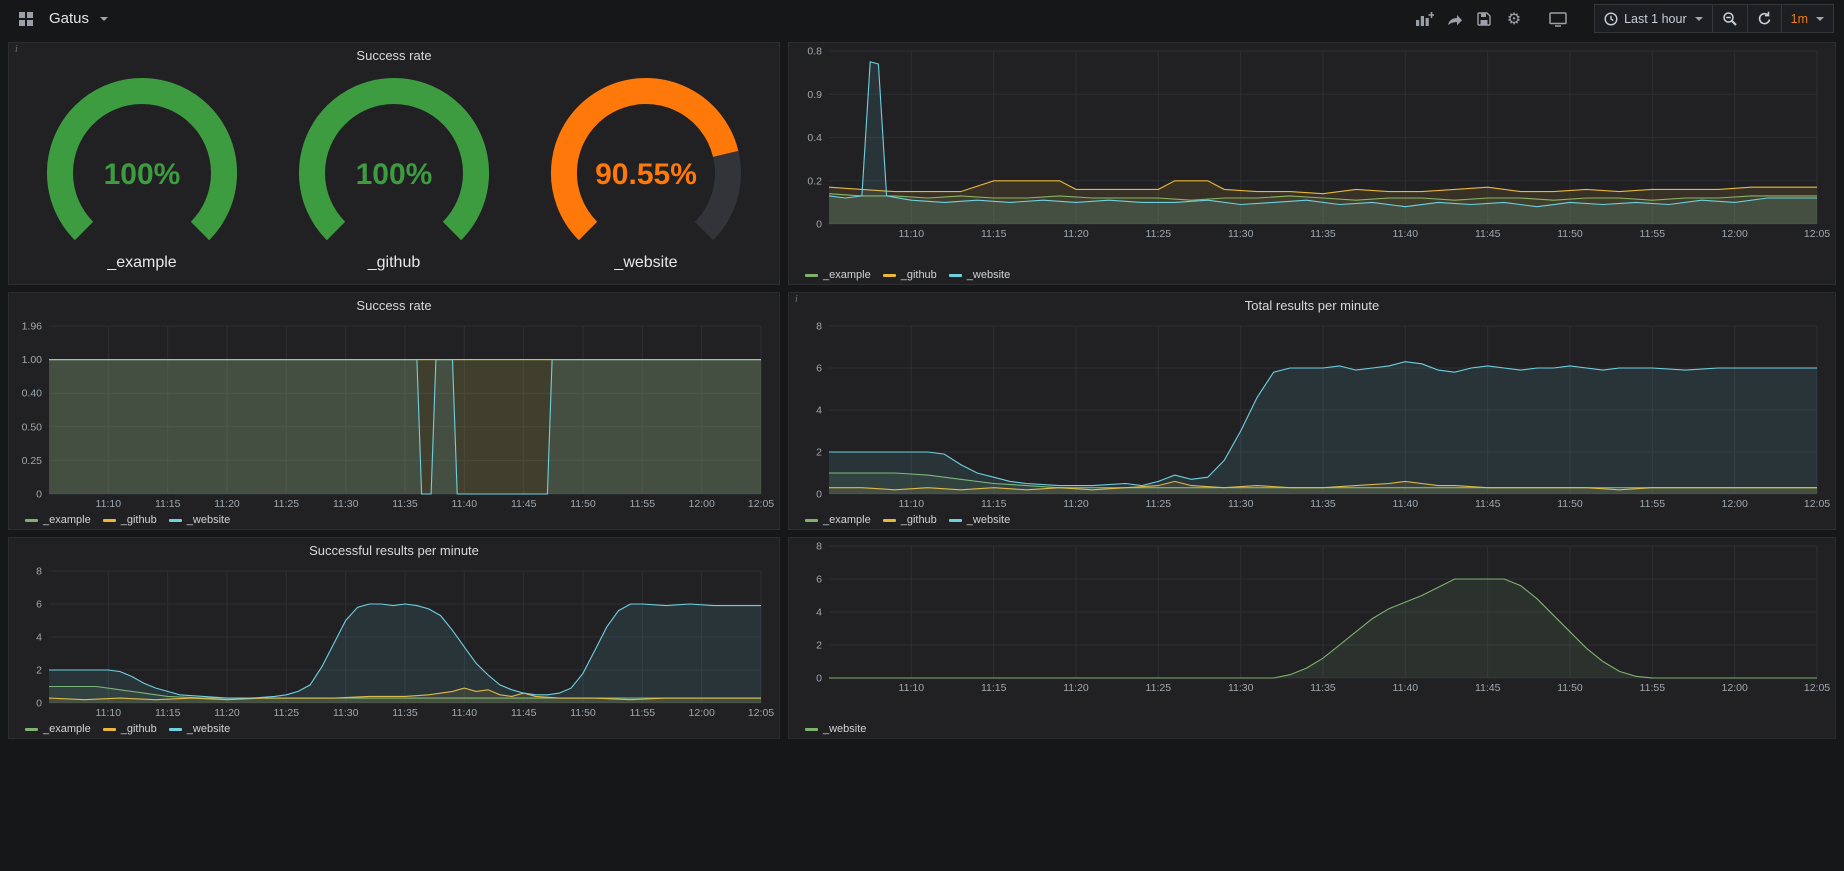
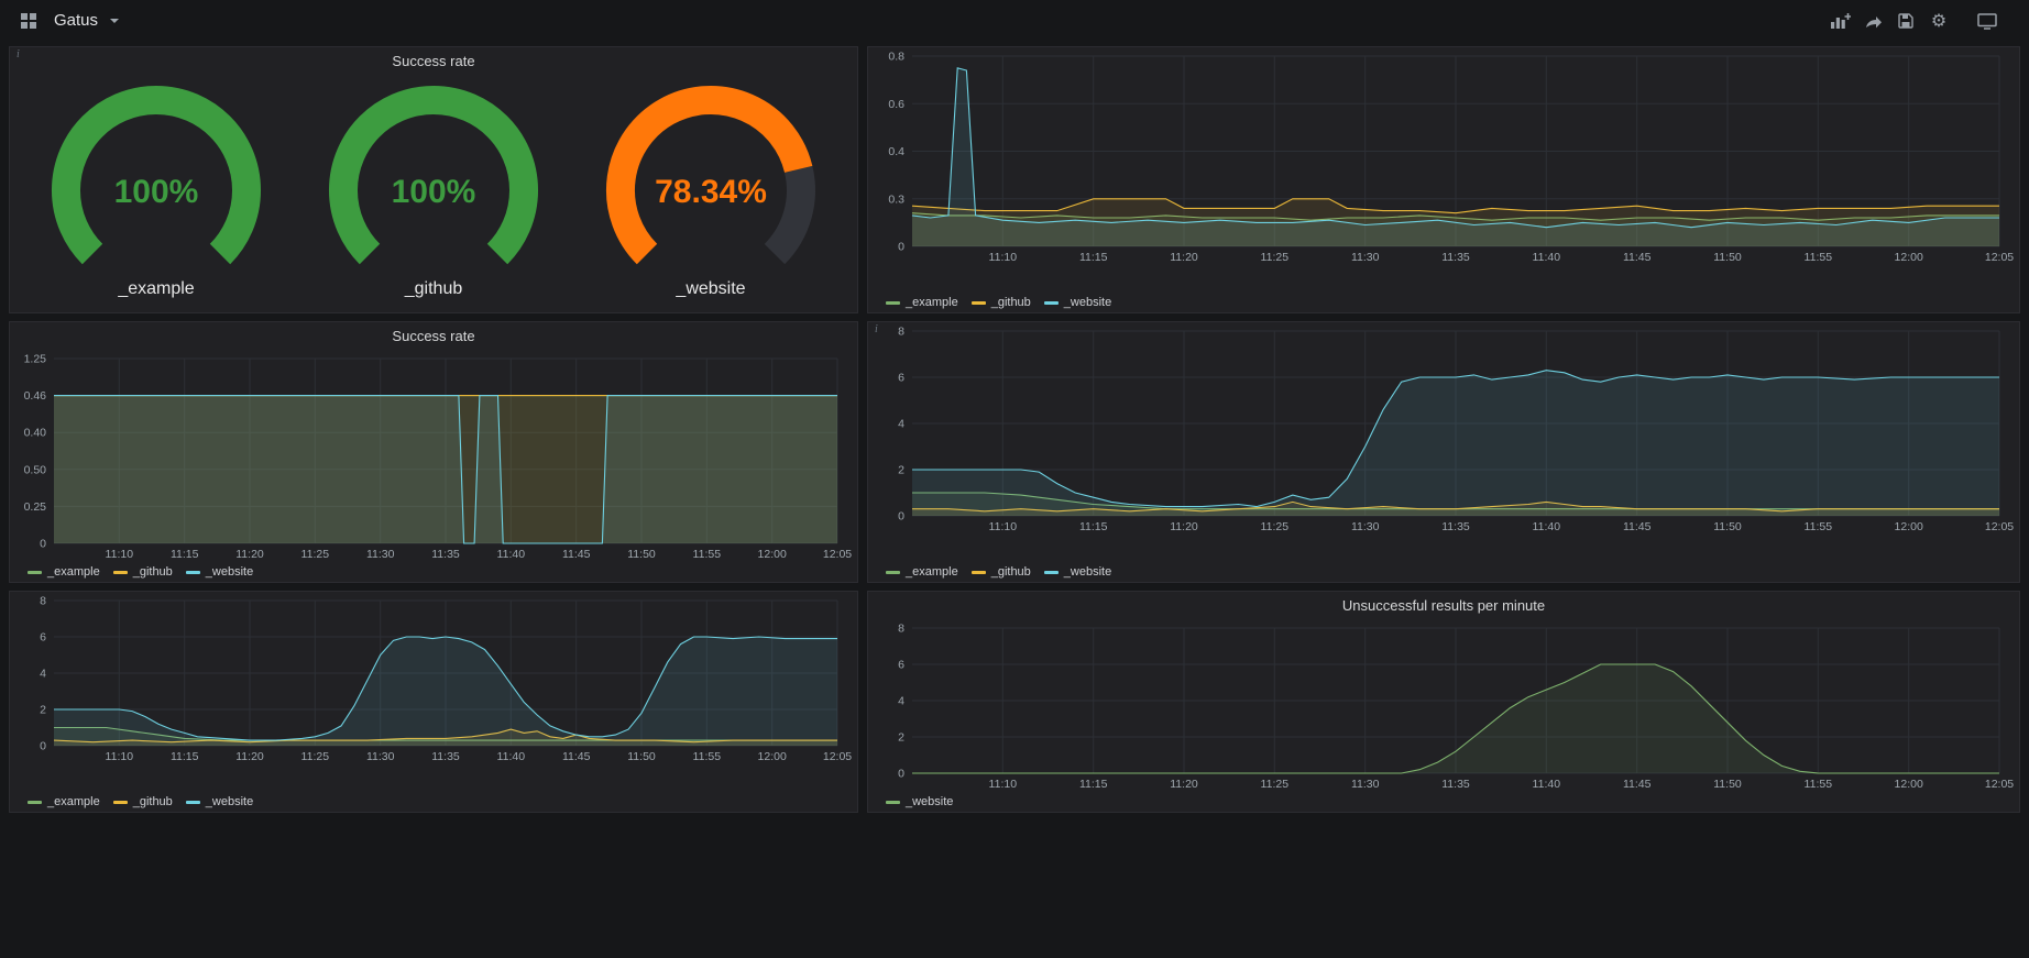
  Gatus
  ⚙
- Last 1 hour
- 1m
  i
  Success rate
  100%
  _example
  100%
  _github
- 90.55%
+ 78.34%
  _website
  0
- 0.2
+ 0.3
  0.4
- 0.9
+ 0.6
  0.8
  11:10
  11:15
  11:20
  11:25
  11:30
  11:35
  11:40
  11:45
  11:50
  11:55
  12:00
  12:05
  _example
  _github
  _website
  Success rate
  0
  0.25
  0.50
  0.40
- 1.00
+ 0.46
- 1.96
+ 1.25
  11:10
  11:15
  11:20
  11:25
  11:30
  11:35
  11:40
  11:45
  11:50
  11:55
  12:00
  12:05
  _example
  _github
  _website
  i
- Total results per minute
  0
  2
  4
  6
  8
  11:10
  11:15
  11:20
  11:25
  11:30
  11:35
  11:40
  11:45
  11:50
  11:55
  12:00
  12:05
  _example
  _github
  _website
- Successful results per minute
  0
  2
  4
  6
  8
  11:10
  11:15
  11:20
  11:25
  11:30
  11:35
  11:40
  11:45
  11:50
  11:55
  12:00
  12:05
  _example
  _github
  _website
+ Unsuccessful results per minute
  0
  2
  4
  6
  8
  11:10
  11:15
  11:20
  11:25
  11:30
  11:35
  11:40
  11:45
  11:50
  11:55
  12:00
  12:05
  _website
